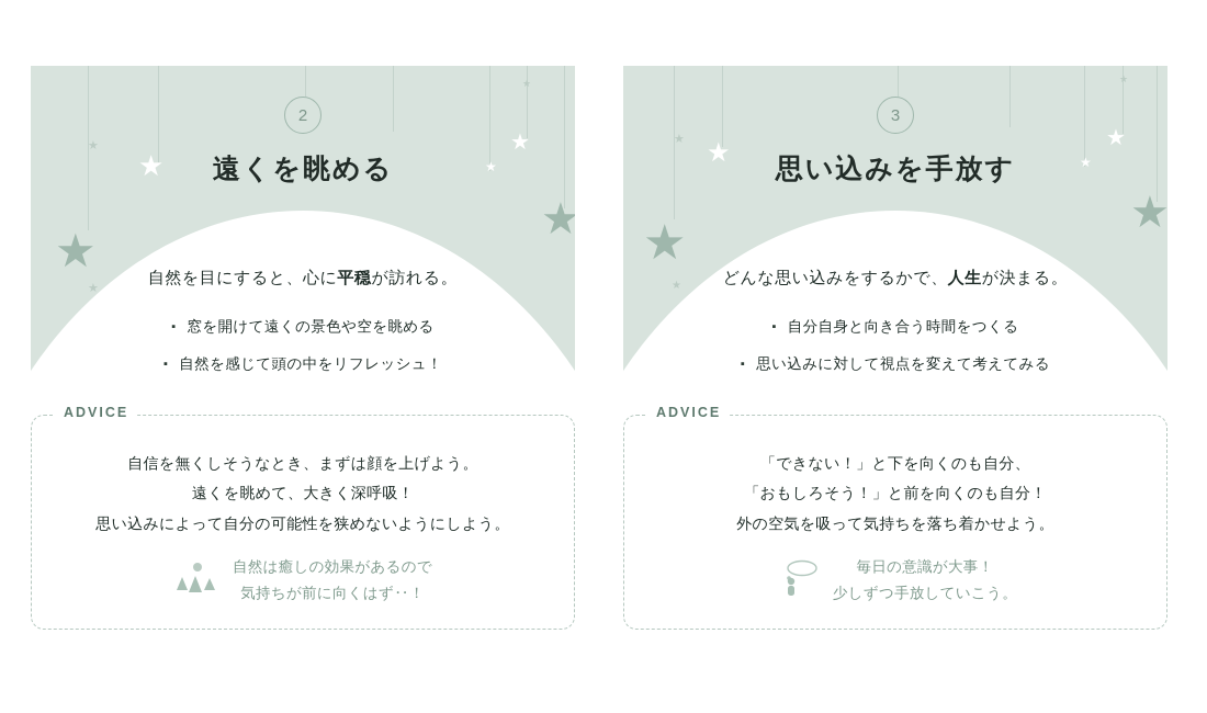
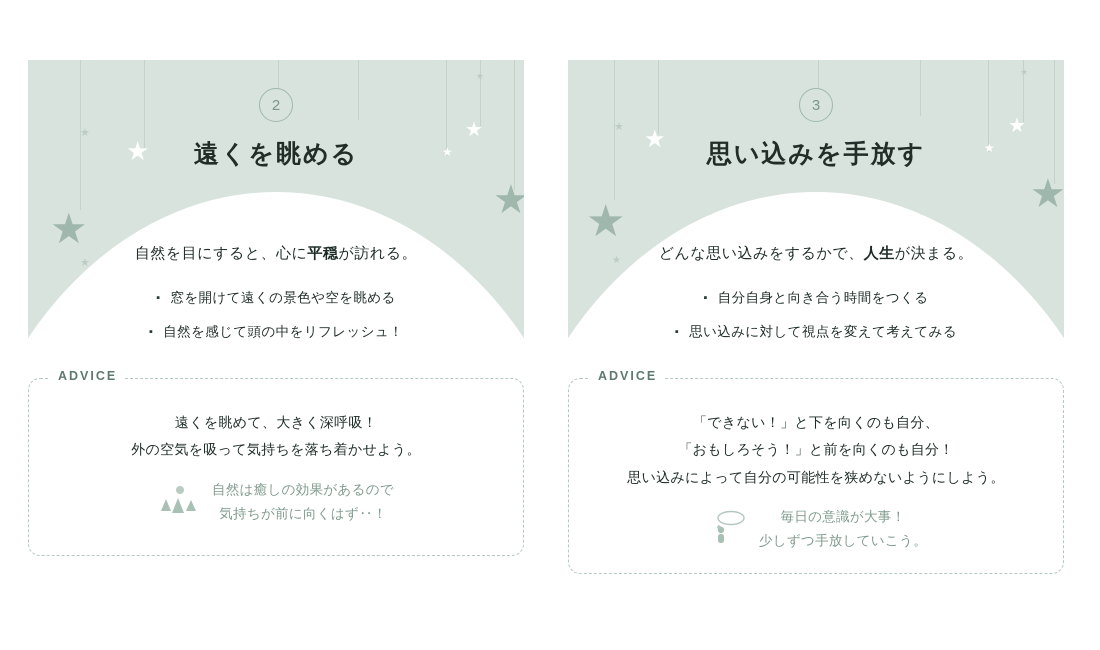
  ★
  ★
  ★
  ★
  ★
  ★
  ★
  ★
  2
  遠くを眺める
  自然を目にすると、心に平穏が訪れる。
  窓を開けて遠くの景色や空を眺める
  自然を感じて頭の中をリフレッシュ！
  ADVICE
- 自信を無くしそうなとき、まずは顔を上げよう。
  遠くを眺めて、大きく深呼吸！
- 思い込みによって自分の可能性を狭めないようにしよう。
+ 外の空気を吸って気持ちを落ち着かせよう。
  自然は癒しの効果があるので
  気持ちが前に向くはず‥！
  ★
  ★
  ★
  ★
  ★
  ★
  ★
  ★
  3
  思い込みを手放す
  どんな思い込みをするかで、人生が決まる。
  自分自身と向き合う時間をつくる
  思い込みに対して視点を変えて考えてみる
  ADVICE
  「できない！」と下を向くのも自分、
  「おもしろそう！」と前を向くのも自分！
- 外の空気を吸って気持ちを落ち着かせよう。
+ 思い込みによって自分の可能性を狭めないようにしよう。
  毎日の意識が大事！
  少しずつ手放していこう。
